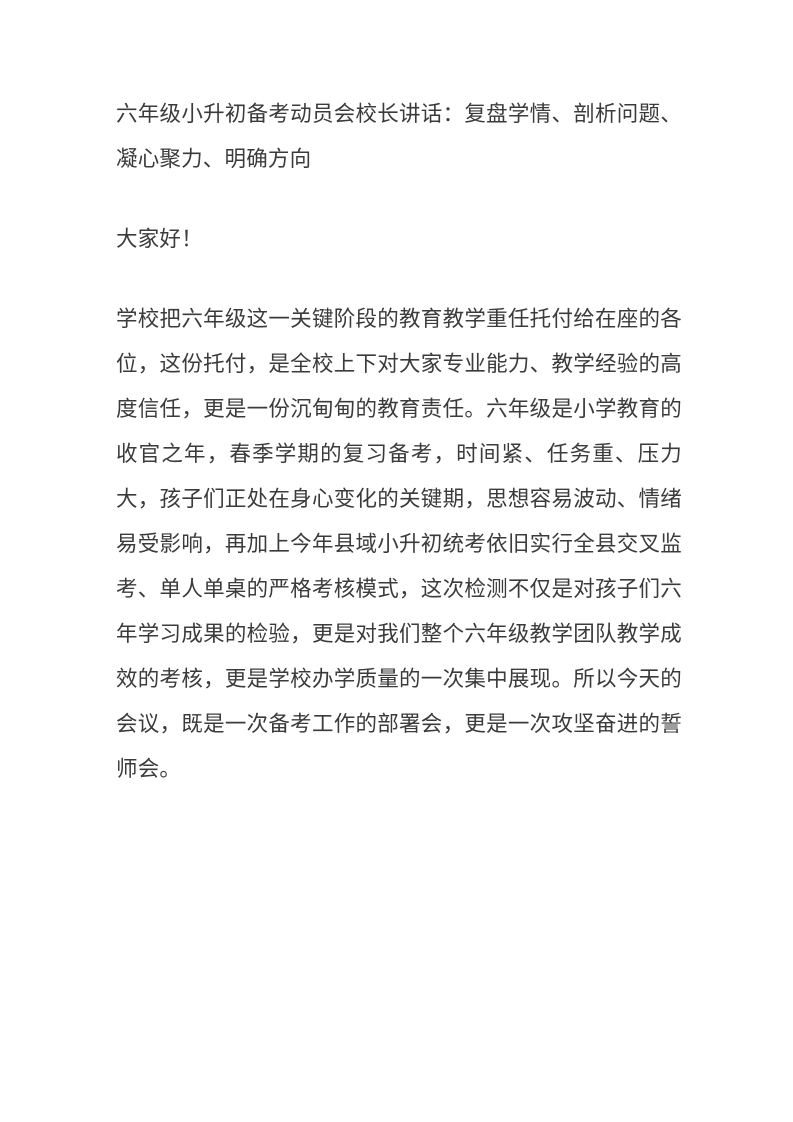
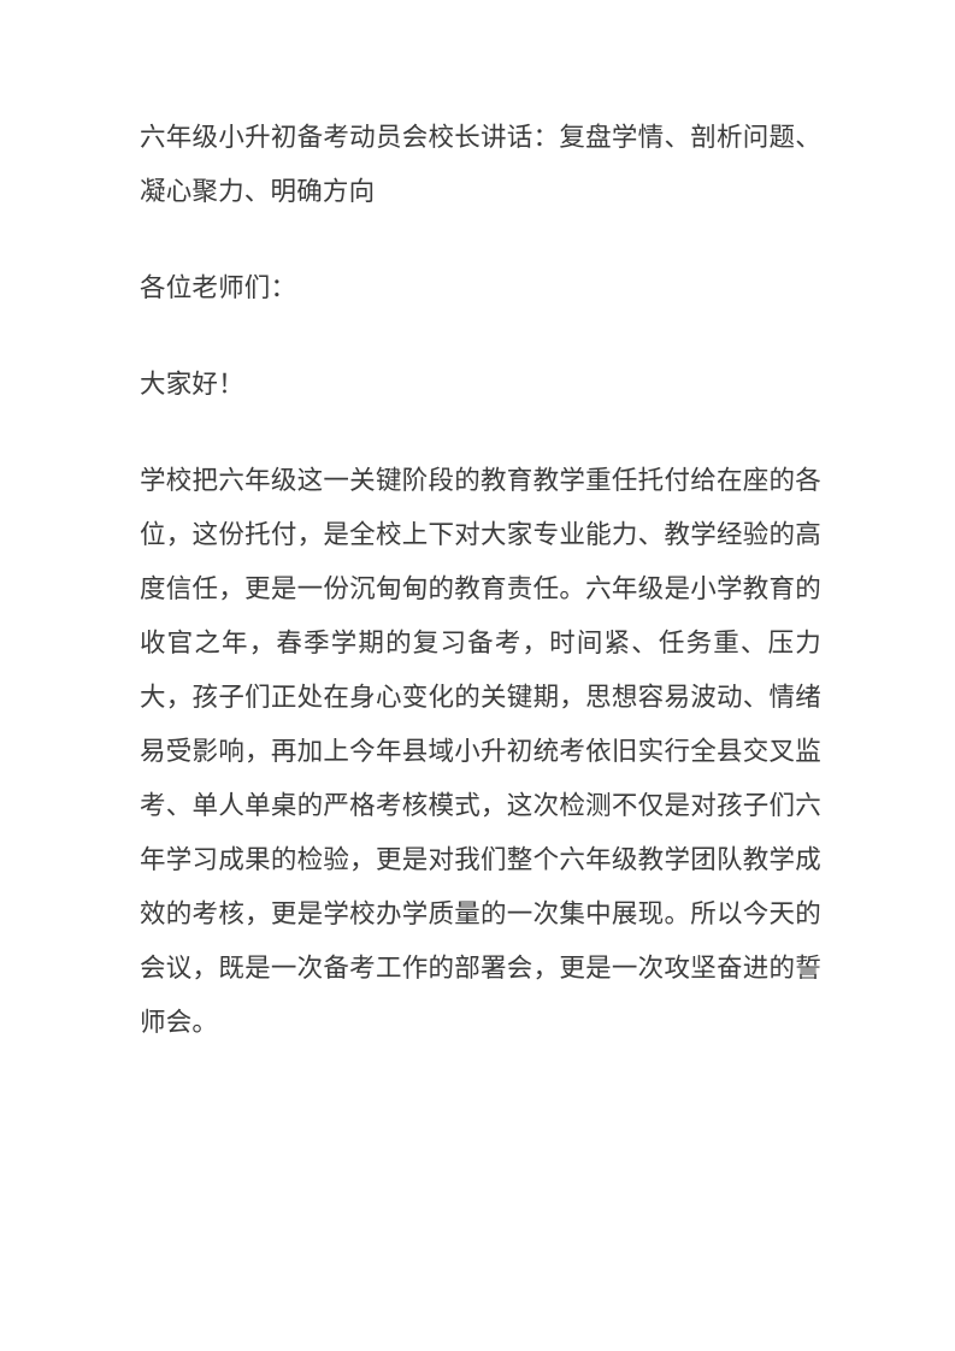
  六年级小升初备考动员会校长讲话：复盘学情、剖析问题、凝心聚力、明确方向
+ 各位老师们：
  大家好！
  学校把六年级这一关键阶段的教育教学重任托付给在座的各位，这份托付，是全校上下对大家专业能力、教学经验的高度信任，更是一份沉甸甸的教育责任。六年级是小学教育的收官之年，春季学期的复习备考，时间紧、任务重、压力大，孩子们正处在身心变化的关键期，思想容易波动、情绪易受影响，再加上今年县域小升初统考依旧实行全县交叉监考、单人单桌的严格考核模式，这次检测不仅是对孩子们六年学习成果的检验，更是对我们整个六年级教学团队教学成效的考核，更是学校办学质量的一次集中展现。所以今天的会议，既是一次备考工作的部署会，更是一次攻坚奋进的誓师会。
